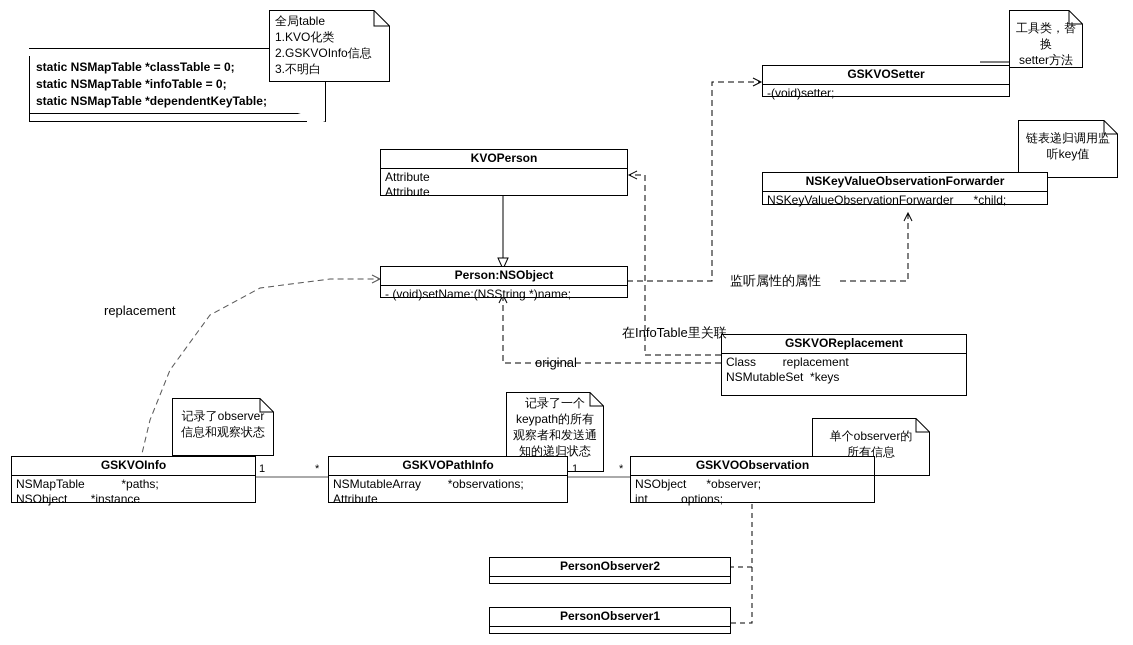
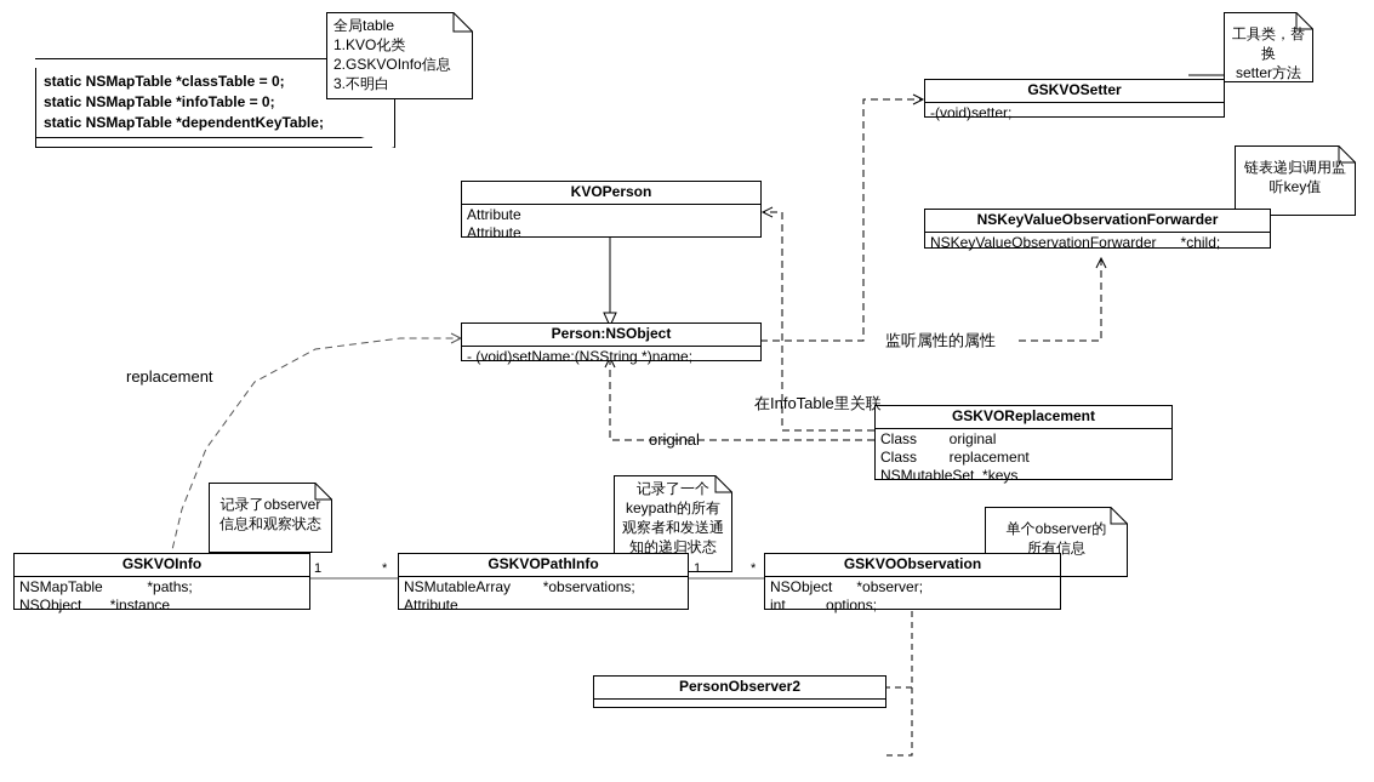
  static NSMapTable *classTable = 0;
  static NSMapTable *infoTable = 0;
  static NSMapTable *dependentKeyTable;
  全局table
  1.KVO化类
  2.GSKVOInfo信息
  3.不明白
  工具类，替换
  setter方法
  链表递归调用监
  听key值
  记录了observer
  信息和观察状态
  记录了一个
  keypath的所有
  观察者和发送通
  知的递归状态
  单个observer的
  所有信息
  KVOPerson
  Attribute
  Attribute
  Person:NSObject
  - (void)setName:(NSString *)name;
  GSKVOSetter
  -(void)setter;
  NSKeyValueObservationForwarder
  NSKeyValueObservationForwarder *child;
  GSKVOReplacement
+ Class original
  Class replacement
  NSMutableSet *keys
  GSKVOInfo
  NSMapTable *paths;
  NSObject *instance
  GSKVOPathInfo
  NSMutableArray *observations;
  Attribute
  GSKVOObservation
  NSObject *observer;
  int options;
  PersonObserver2
- PersonObserver1
  replacement
  监听属性的属性
  在InfoTable里关联
  original
  1
  *
  1
  *
